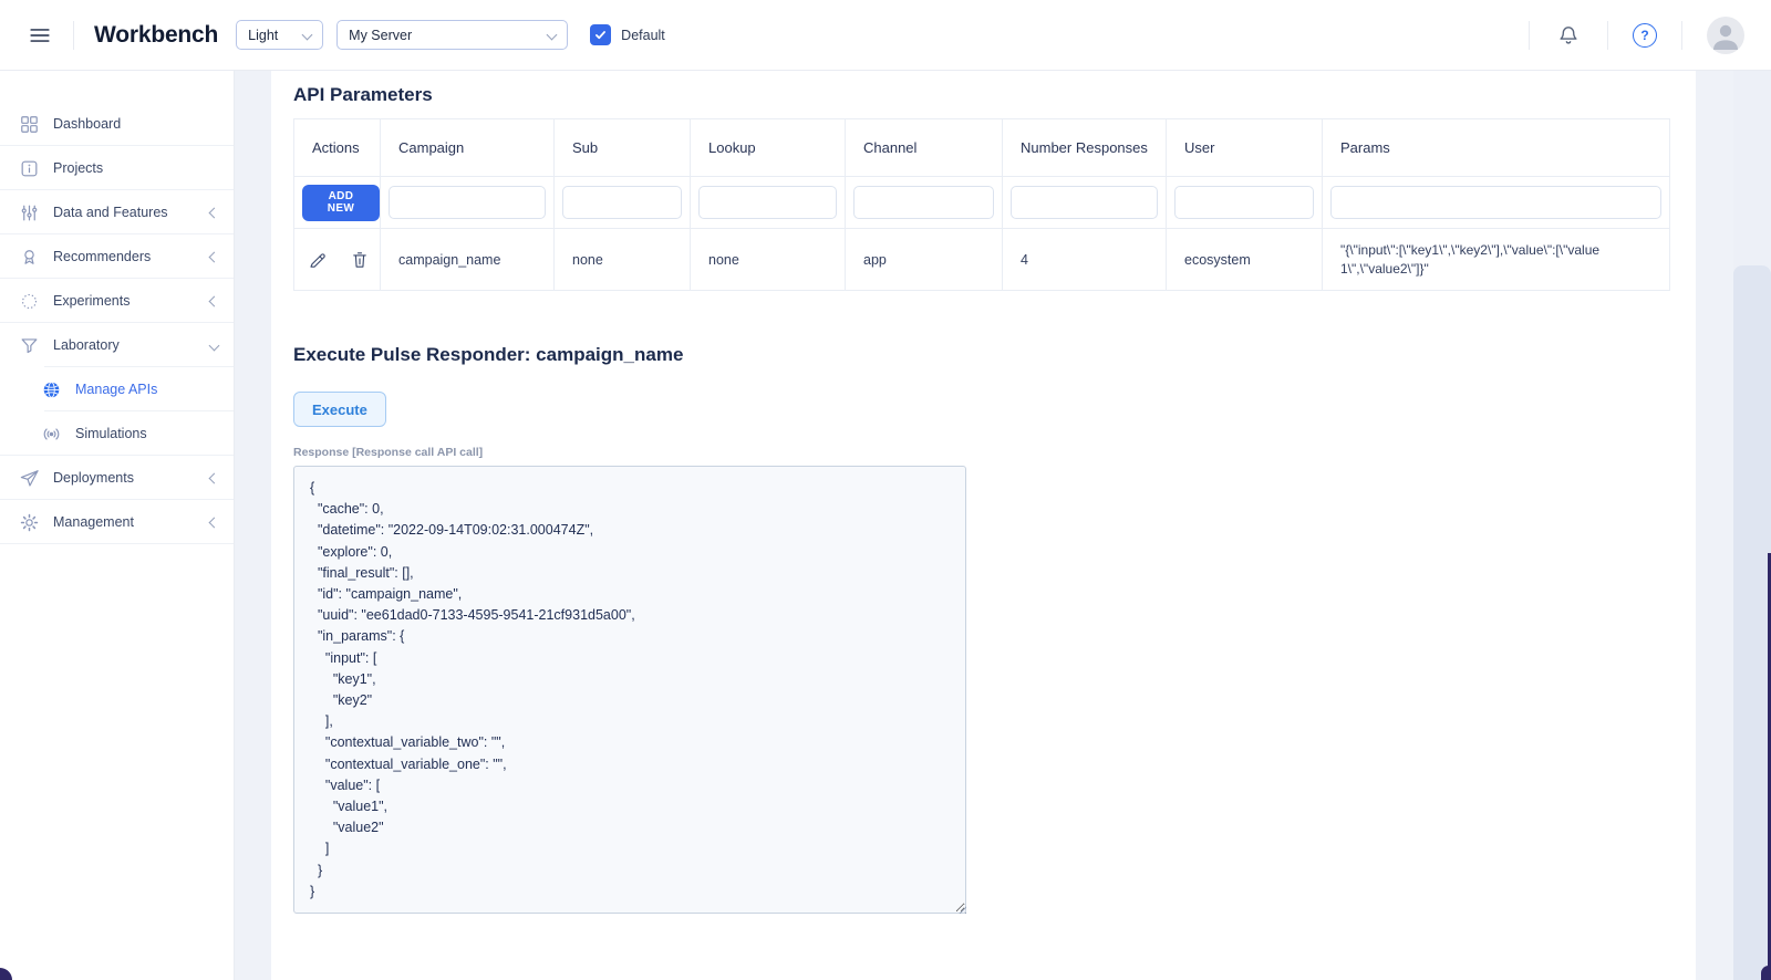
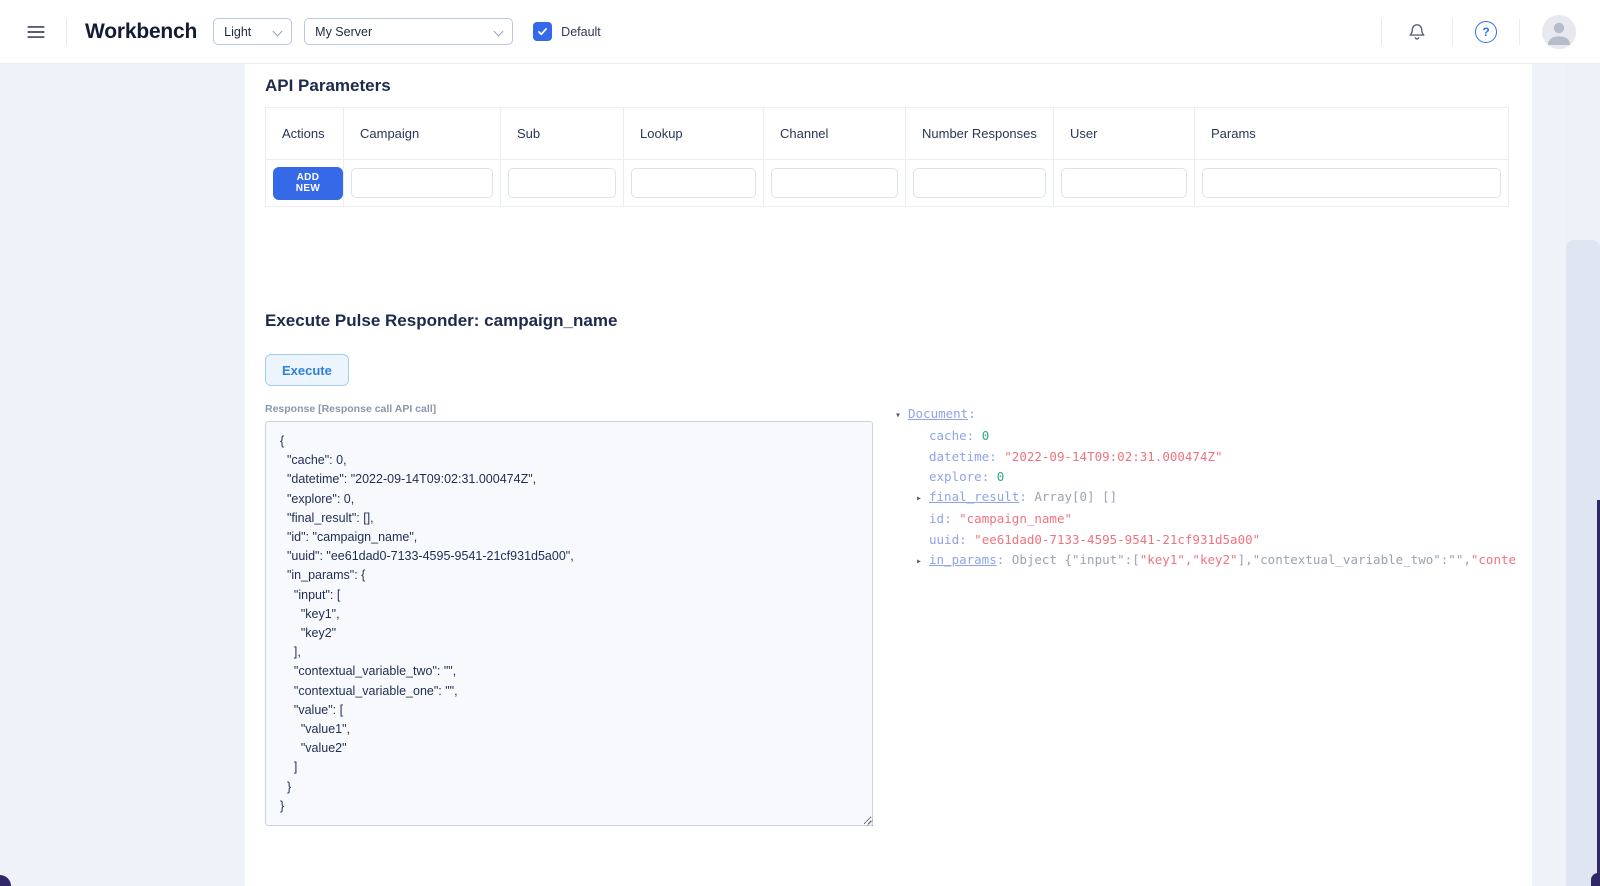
  Workbench
  Light
  My Server
  Default
  ?
- Dashboard
- Projects
- Data and Features
- Recommenders
- Experiments
- Laboratory
- Manage APIs
- Simulations
- Deployments
- Management
  API Parameters
  Actions	Campaign	Sub	Lookup	Channel	Number Responses	User	Params
  ADD NEW
- 	campaign_name	none	none	app	4	ecosystem	"{\"input\":[\"key1\",\"key2\"],\"value\":[\"value1\",\"value2\"]}"
  Execute Pulse Responder: campaign_name
  Execute
  Response [Response call API call]
  {
  "cache": 0,
  "datetime": "2022-09-14T09:02:31.000474Z",
  "explore": 0,
  "final_result": [],
  "id": "campaign_name",
  "uuid": "ee61dad0-7133-4595-9541-21cf931d5a00",
  "in_params": {
  "input": [
  "key1",
  "key2"
  ],
  "contextual_variable_two": "",
  "contextual_variable_one": "",
  "value": [
  "value1",
  "value2"
  ]
  }
  }
+ ▾ Document:
+ cache: 0
+ datetime: "2022-09-14T09:02:31.000474Z"
+ explore: 0
+ ▸ final_result: Array[0] []
+ id: "campaign_name"
+ uuid: "ee61dad0-7133-4595-9541-21cf931d5a00"
+ ▸ in_params: Object {"input":["key1","key2"],"contextual_variable_two":"","conte
